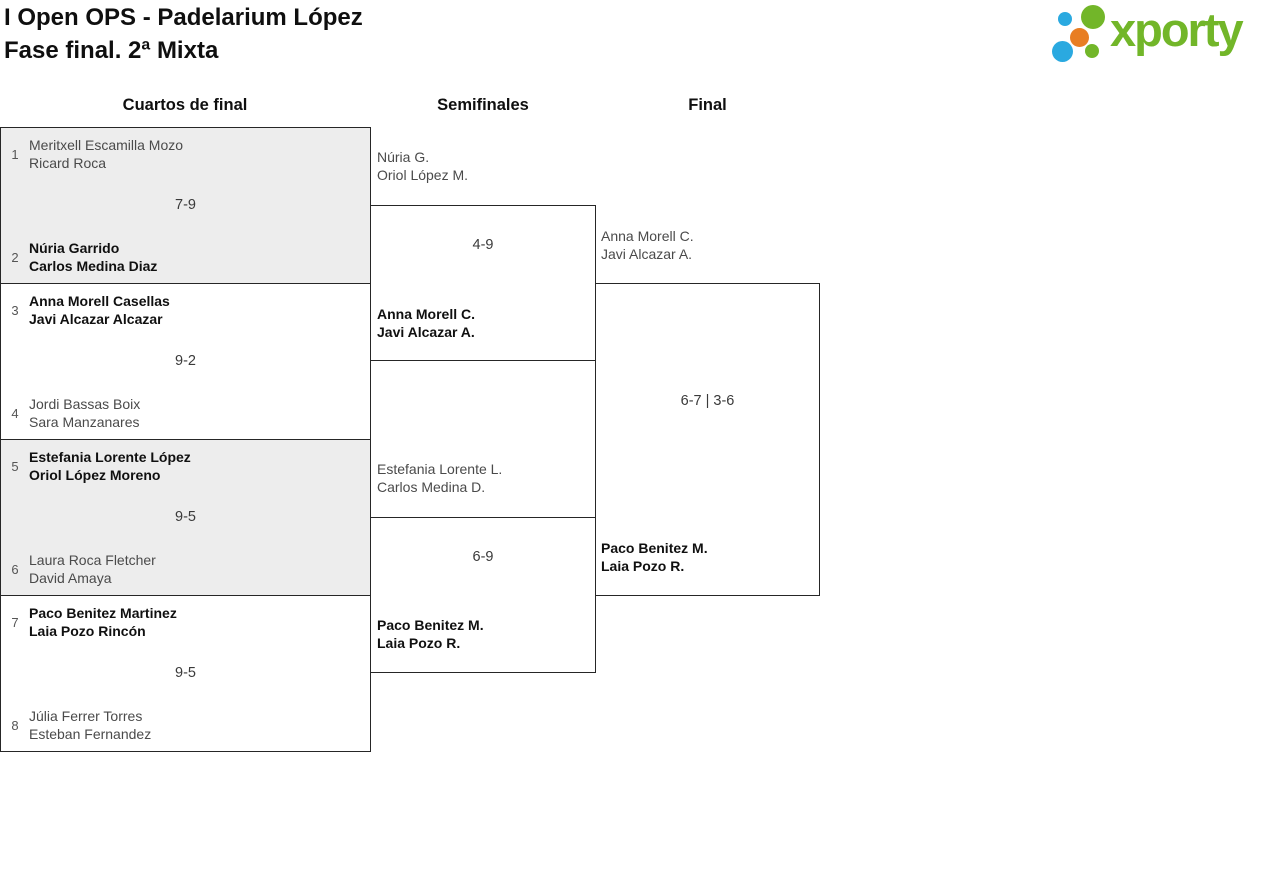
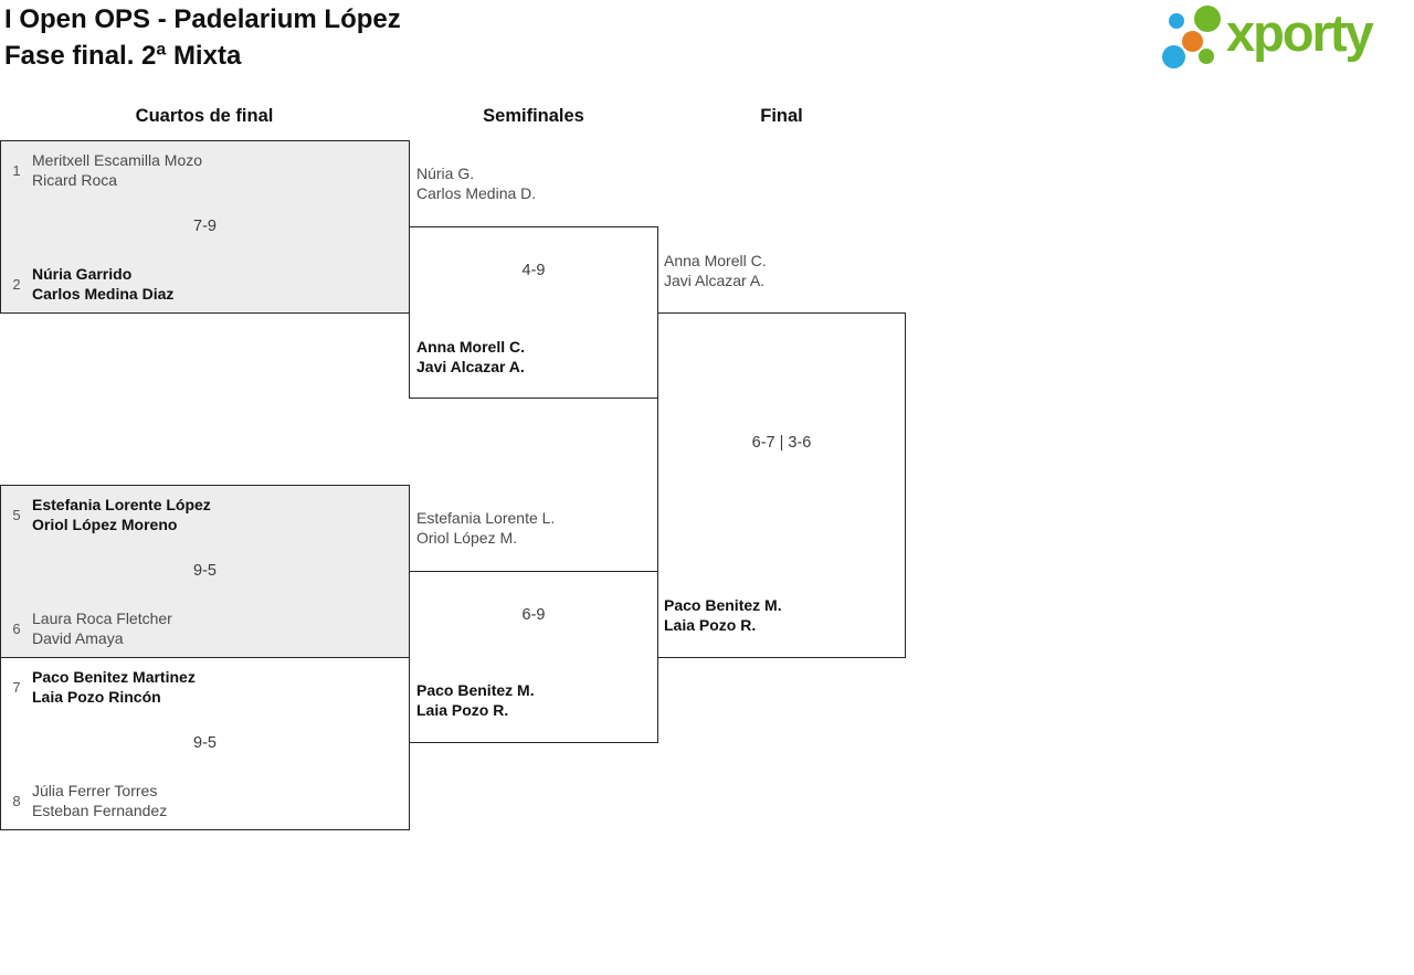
  I Open OPS - Padelarium López
  Fase final. 2ª Mixta
  xporty
  Cuartos de final
  Semifinales
  Final
  1
  Meritxell Escamilla Mozo
  Ricard Roca
  7-9
  2
  Núria Garrido
  Carlos Medina Diaz
- 3
- Anna Morell Casellas
- Javi Alcazar Alcazar
- 9-2
- 4
- Jordi Bassas Boix
- Sara Manzanares
  5
  Estefania Lorente López
  Oriol López Moreno
  9-5
  6
  Laura Roca Fletcher
  David Amaya
  7
  Paco Benitez Martinez
  Laia Pozo Rincón
  9-5
  8
  Júlia Ferrer Torres
  Esteban Fernandez
  Núria G.
- Oriol López M.
+ Carlos Medina D.
  4-9
  Anna Morell C.
  Javi Alcazar A.
  Estefania Lorente L.
- Carlos Medina D.
+ Oriol López M.
  6-9
  Paco Benitez M.
  Laia Pozo R.
  Anna Morell C.
  Javi Alcazar A.
  6-7 | 3-6
  Paco Benitez M.
  Laia Pozo R.
